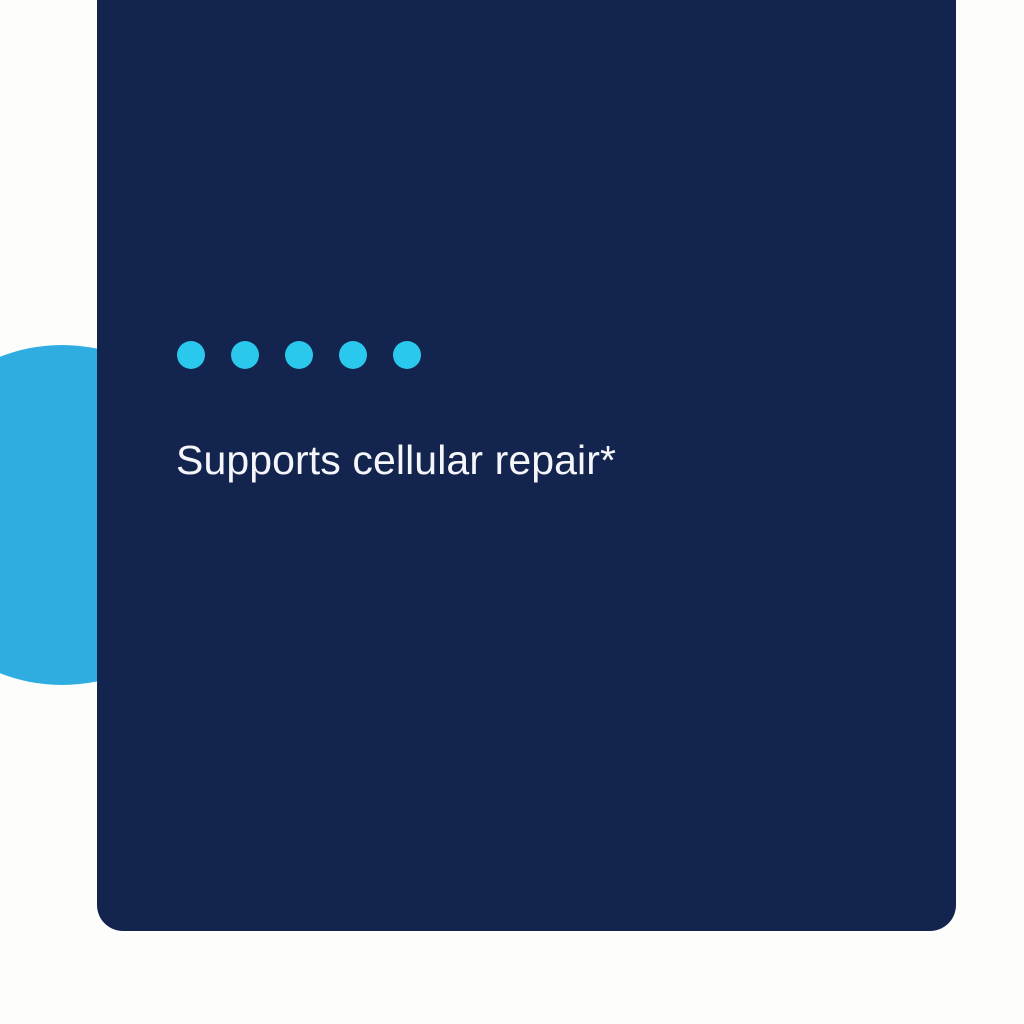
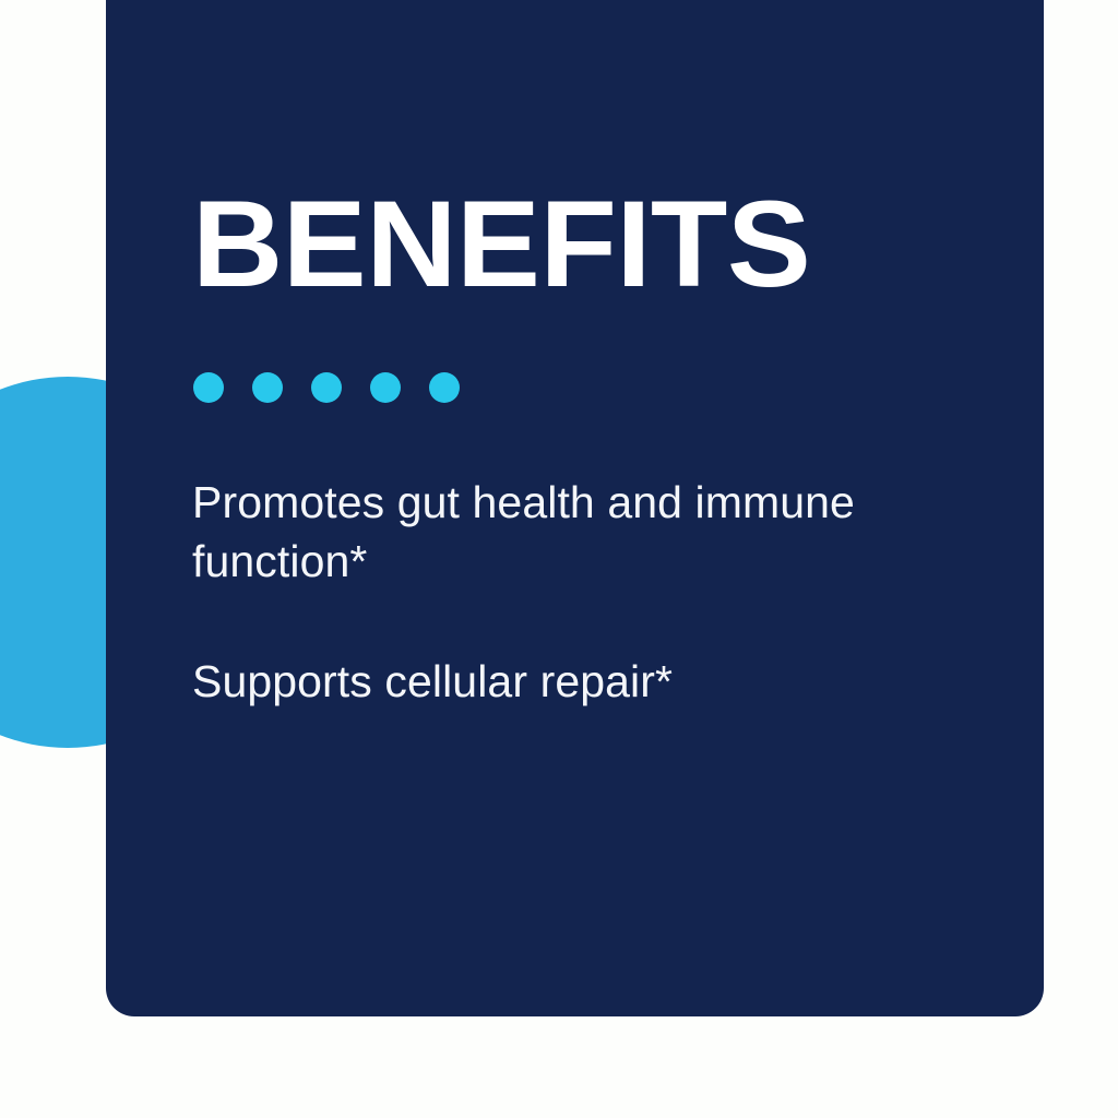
+ BENEFITS
+ Promotes gut health and immune function*
  Supports cellular repair*
